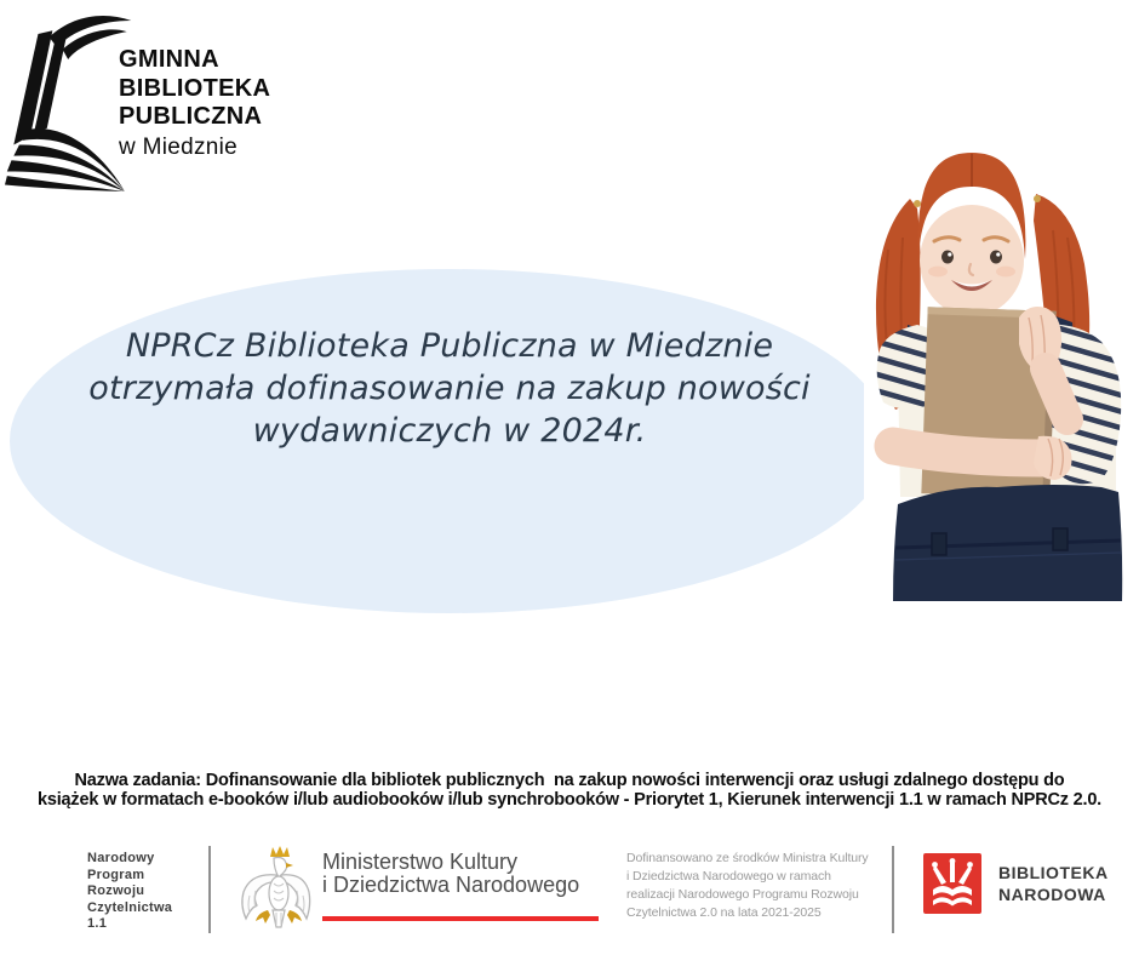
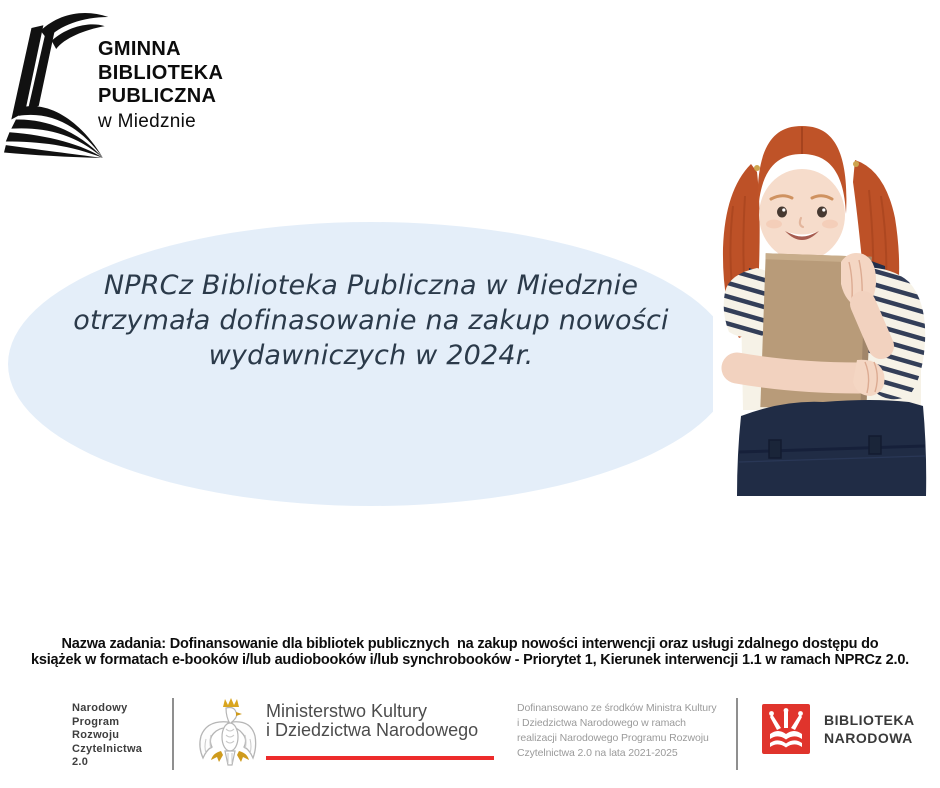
  GMINNA
  BIBLIOTEKA
  PUBLICZNA
  w Miedznie
  NPRCz Biblioteka Publiczna w Miedznie
  otrzymała dofinasowanie na zakup nowości
  wydawniczych w 2024r.
  Nazwa zadania: Dofinansowanie dla bibliotek publicznych na zakup nowości interwencji oraz usługi zdalnego dostępu do
  książek w formatach e-booków i/lub audiobooków i/lub synchrobooków - Priorytet 1, Kierunek interwencji 1.1 w ramach NPRCz 2.0.
  Narodowy
  Program
  Rozwoju
  Czytelnictwa
- 1.1
+ 2.0
  Ministerstwo Kultury
  i Dziedzictwa Narodowego
  Dofinansowano ze środków Ministra Kultury
  i Dziedzictwa Narodowego w ramach
  realizacji Narodowego Programu Rozwoju
  Czytelnictwa 2.0 na lata 2021-2025
  BIBLIOTEKA
  NARODOWA
